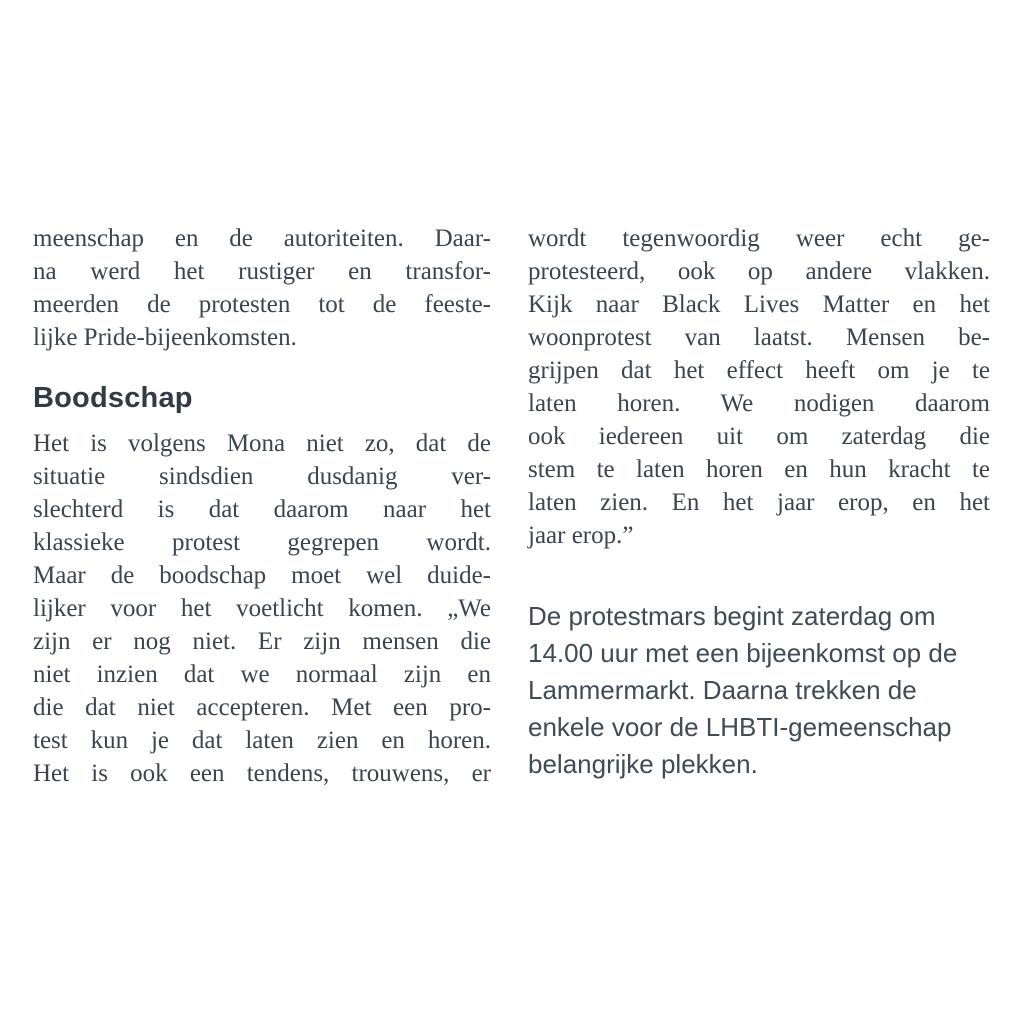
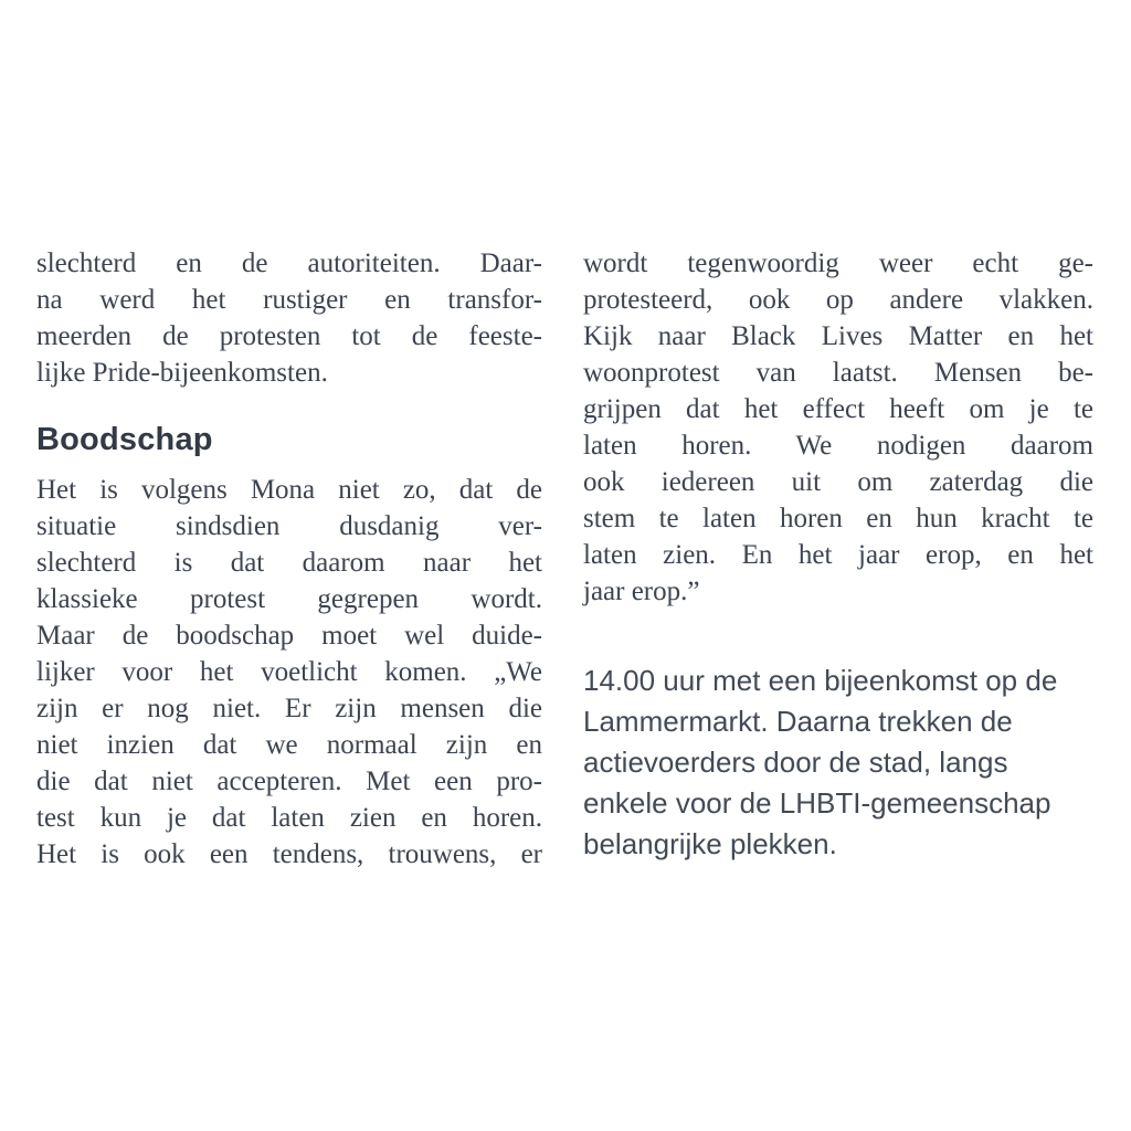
- meenschap en de autoriteiten. Daar-
+ slechterd en de autoriteiten. Daar-
  na werd het rustiger en transfor-
  meerden de protesten tot de feeste-
  lijke Pride-bijeenkomsten.
  Boodschap
  Het is volgens Mona niet zo, dat de
  situatie sindsdien dusdanig ver-
  slechterd is dat daarom naar het
  klassieke protest gegrepen wordt.
  Maar de boodschap moet wel duide-
  lijker voor het voetlicht komen. „We
  zijn er nog niet. Er zijn mensen die
  niet inzien dat we normaal zijn en
  die dat niet accepteren. Met een pro-
  test kun je dat laten zien en horen.
  Het is ook een tendens, trouwens, er
  wordt tegenwoordig weer echt ge-
  protesteerd, ook op andere vlakken.
  Kijk naar Black Lives Matter en het
  woonprotest van laatst. Mensen be-
  grijpen dat het effect heeft om je te
  laten horen. We nodigen daarom
  ook iedereen uit om zaterdag die
  stem te laten horen en hun kracht te
  laten zien. En het jaar erop, en het
  jaar erop.”
- De protestmars begint zaterdag om
  14.00 uur met een bijeenkomst op de
  Lammermarkt. Daarna trekken de
+ actievoerders door de stad, langs
  enkele voor de LHBTI-gemeenschap
  belangrijke plekken.
